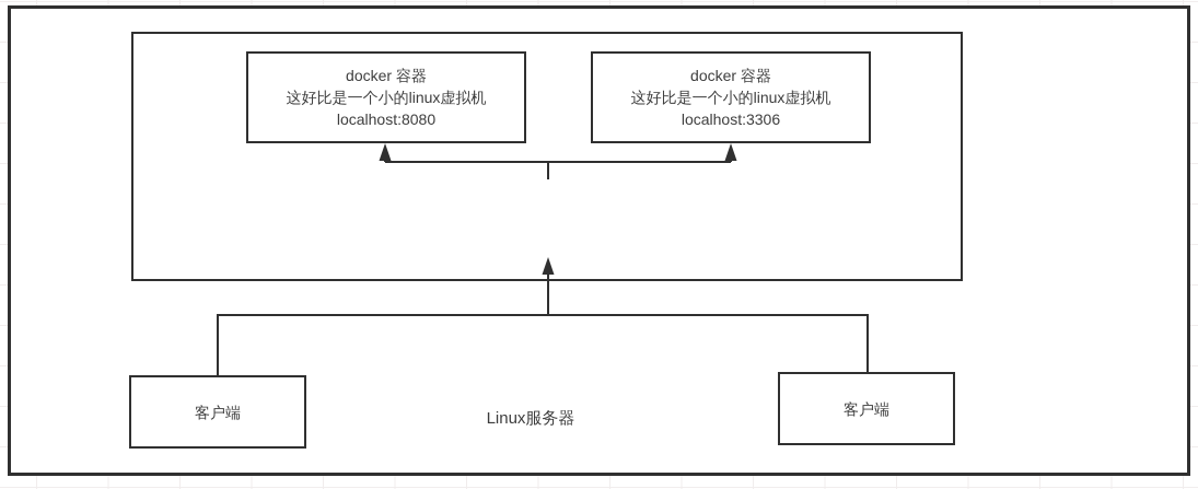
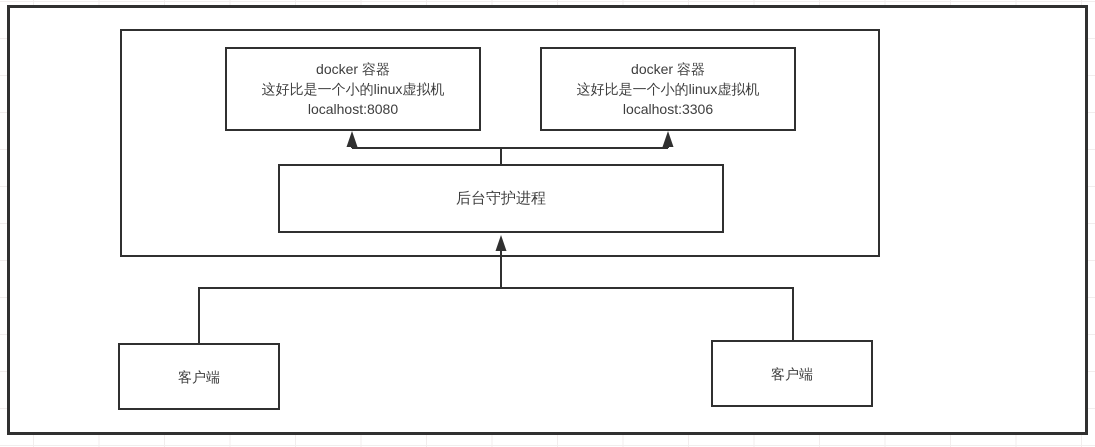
  docker 容器
  这好比是一个小的linux虚拟机
  localhost:8080
  docker 容器
  这好比是一个小的linux虚拟机
  localhost:3306
+ 后台守护进程
  客户端
  客户端
- Linux服务器
